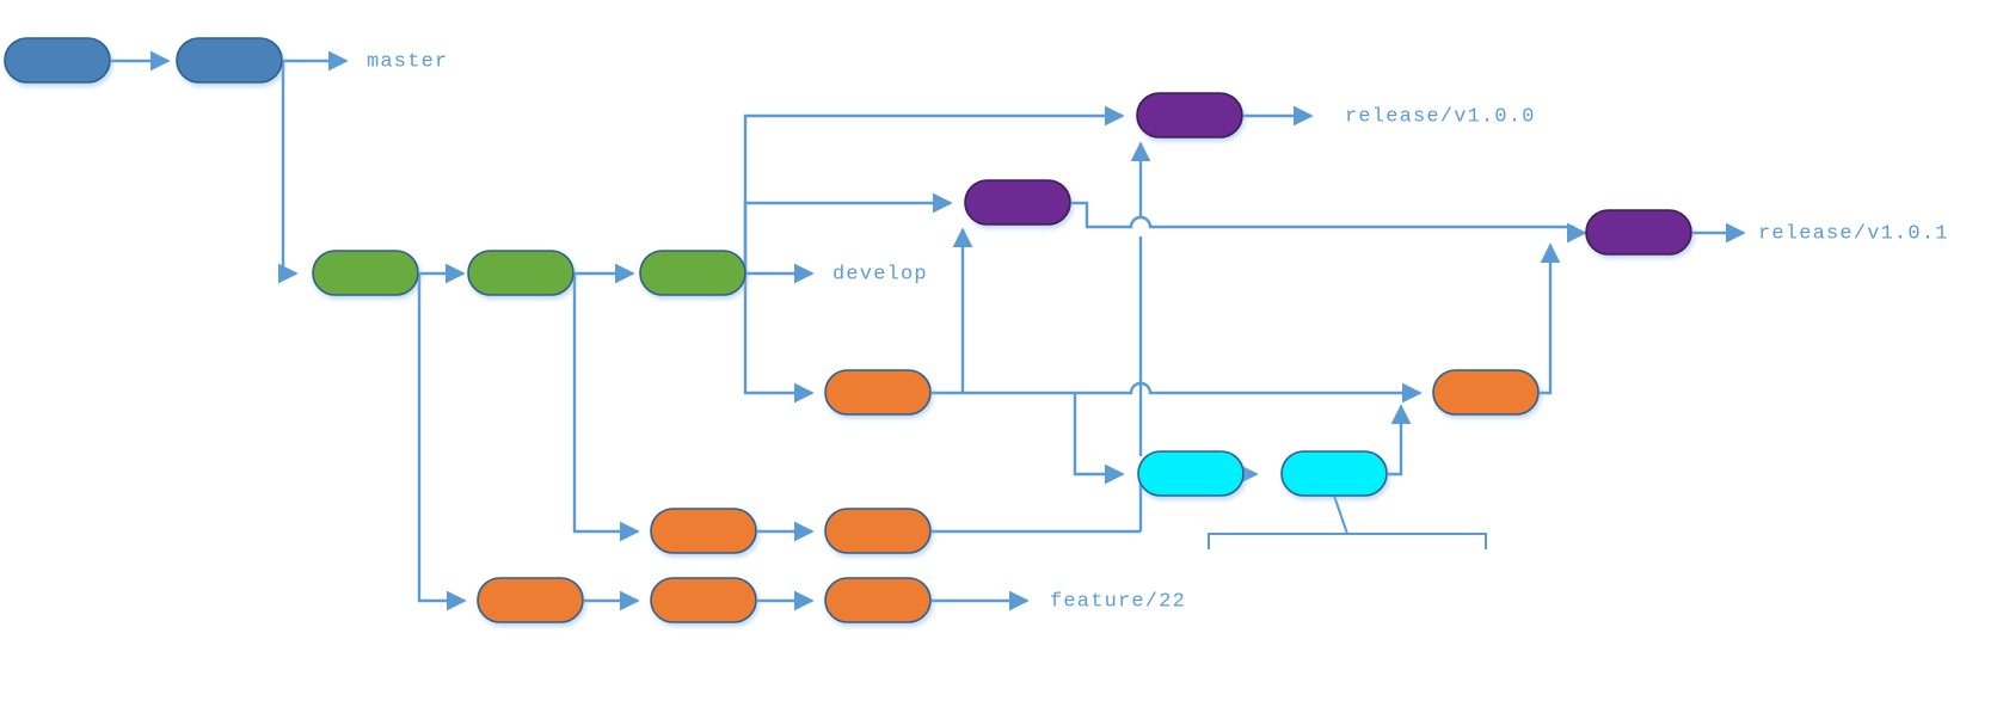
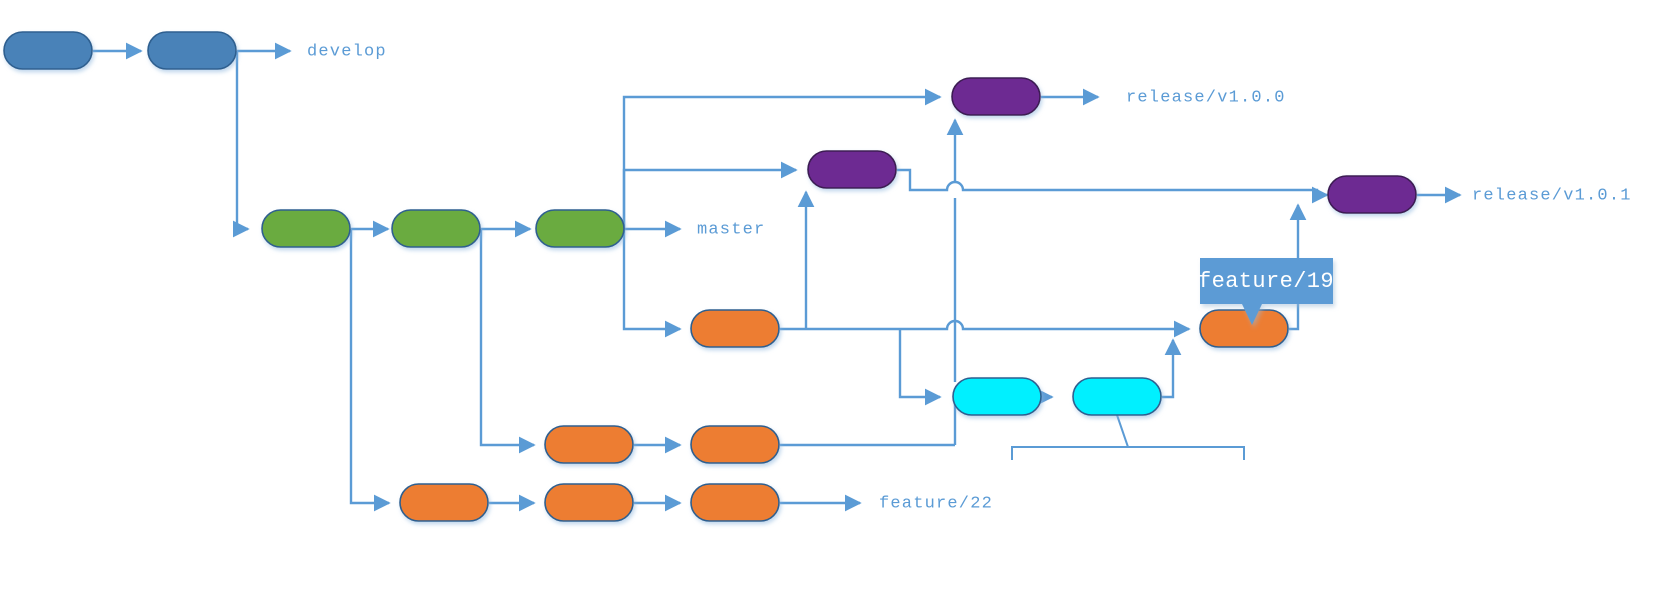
- master
+ develop
  release/v1.0.0
  release/v1.0.1
- develop
+ master
  feature/22
+ feature/19
